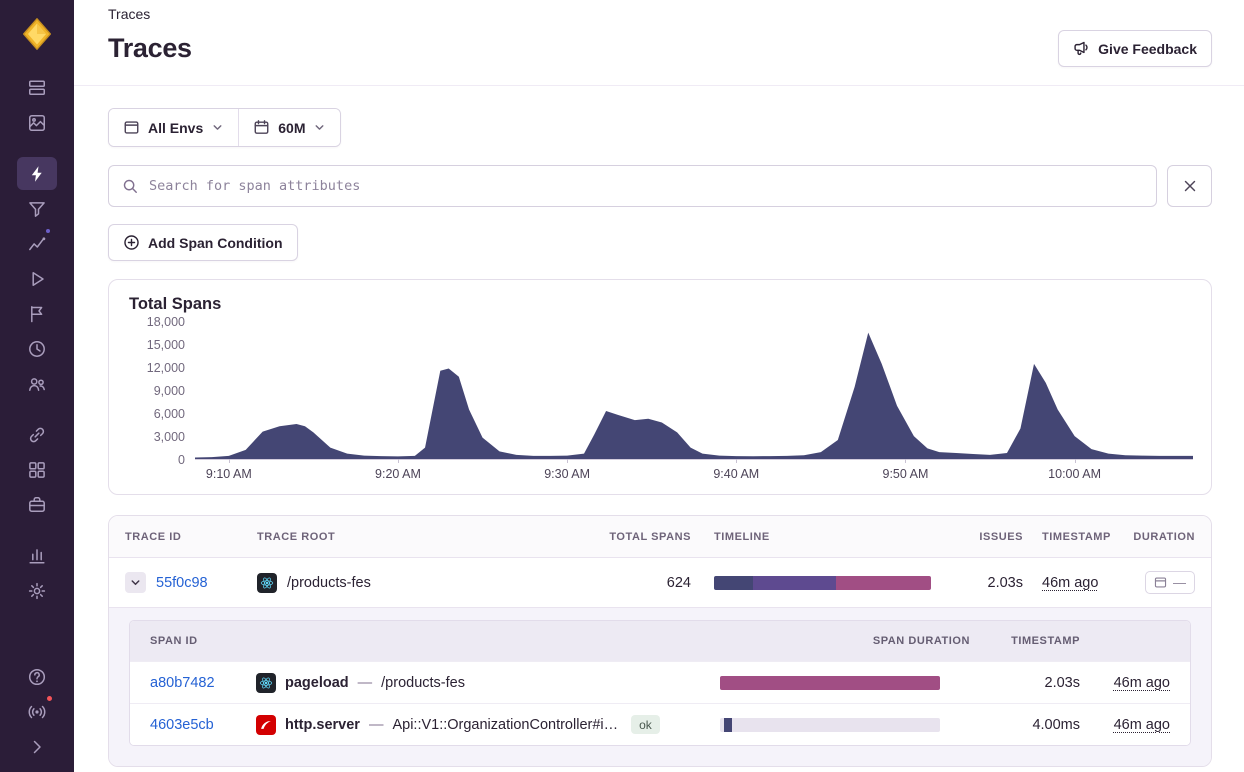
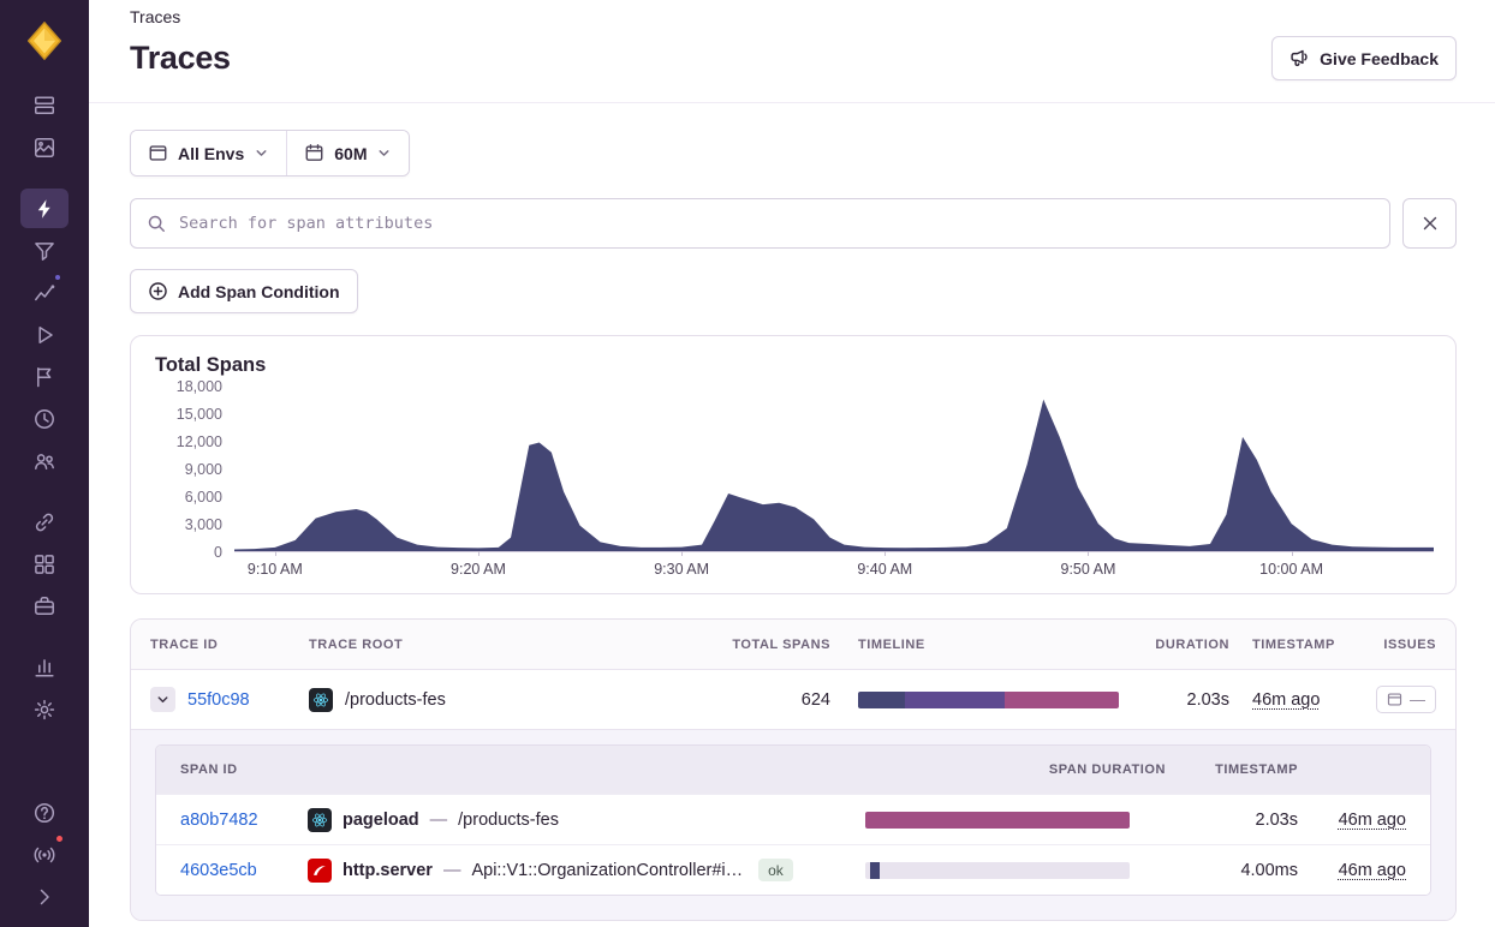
  Traces
  Traces
  Give Feedback
  All Envs
  60M
  Search for span attributes
  Add Span Condition
  Total Spans
  0
  3,000
  6,000
  9,000
  12,000
  15,000
  18,000
  9:10 AM
  9:20 AM
  9:30 AM
  9:40 AM
  9:50 AM
  10:00 AM
  TRACE ID
  TRACE ROOT
  TOTAL SPANS
  TIMELINE
- ISSUES
+ DURATION
  TIMESTAMP
- DURATION
+ ISSUES
  55f0c98
  /products-fes
  624
  2.03s
  46m ago
  —
  SPAN ID
  SPAN DURATION
  TIMESTAMP
  a80b7482
  pageload
  —
  /products-fes
  2.03s
  46m ago
  4603e5cb
  http.server
  —
  Api::V1::OrganizationController#i…
  ok
  4.00ms
  46m ago
